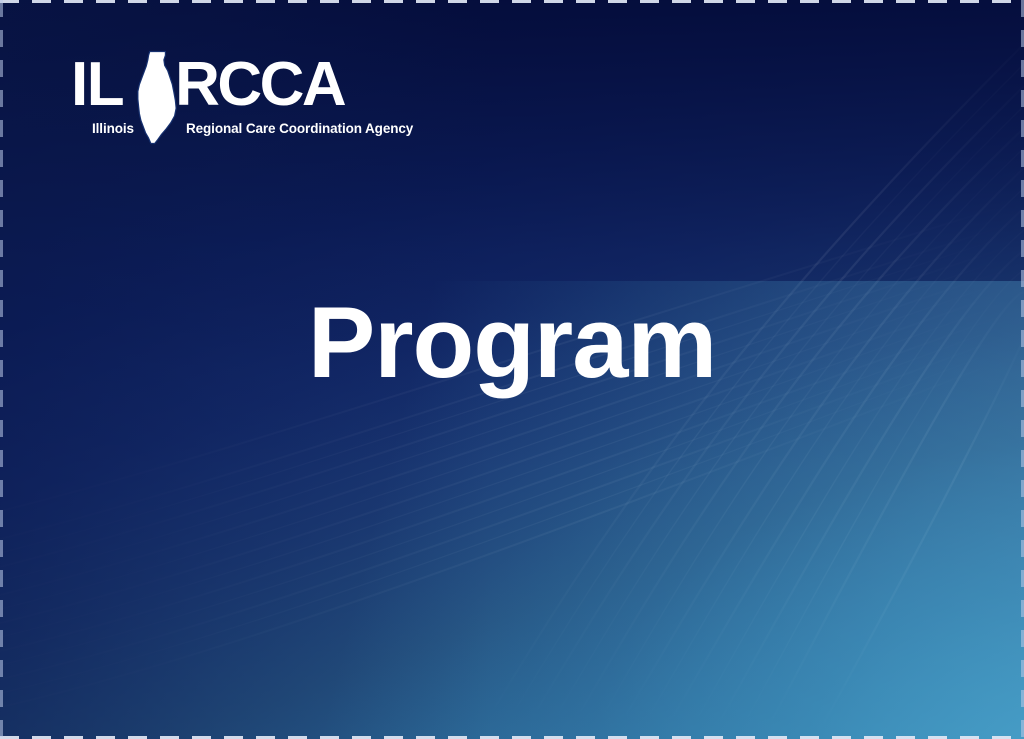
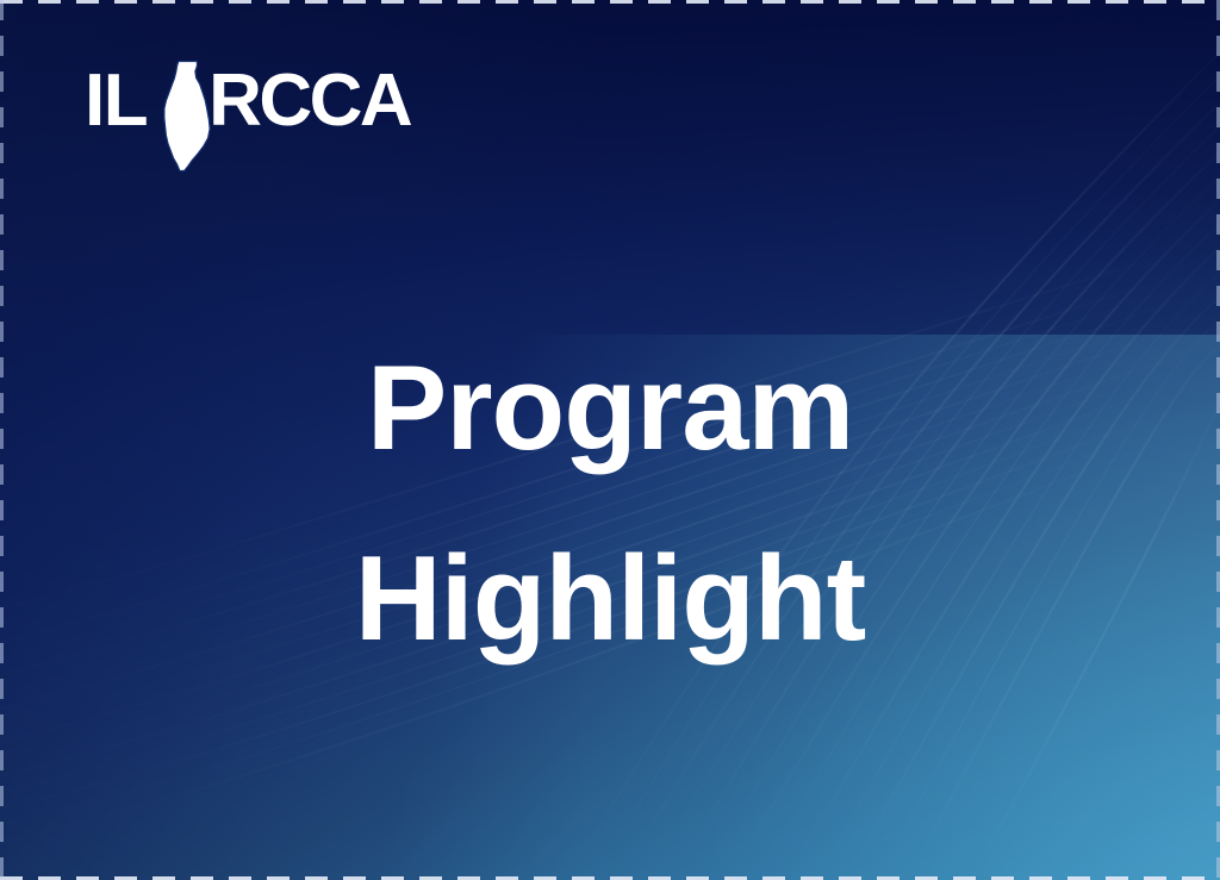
  IL
  RCCA
- Illinois
- Regional Care Coordination Agency
  Program
+ Highlight
